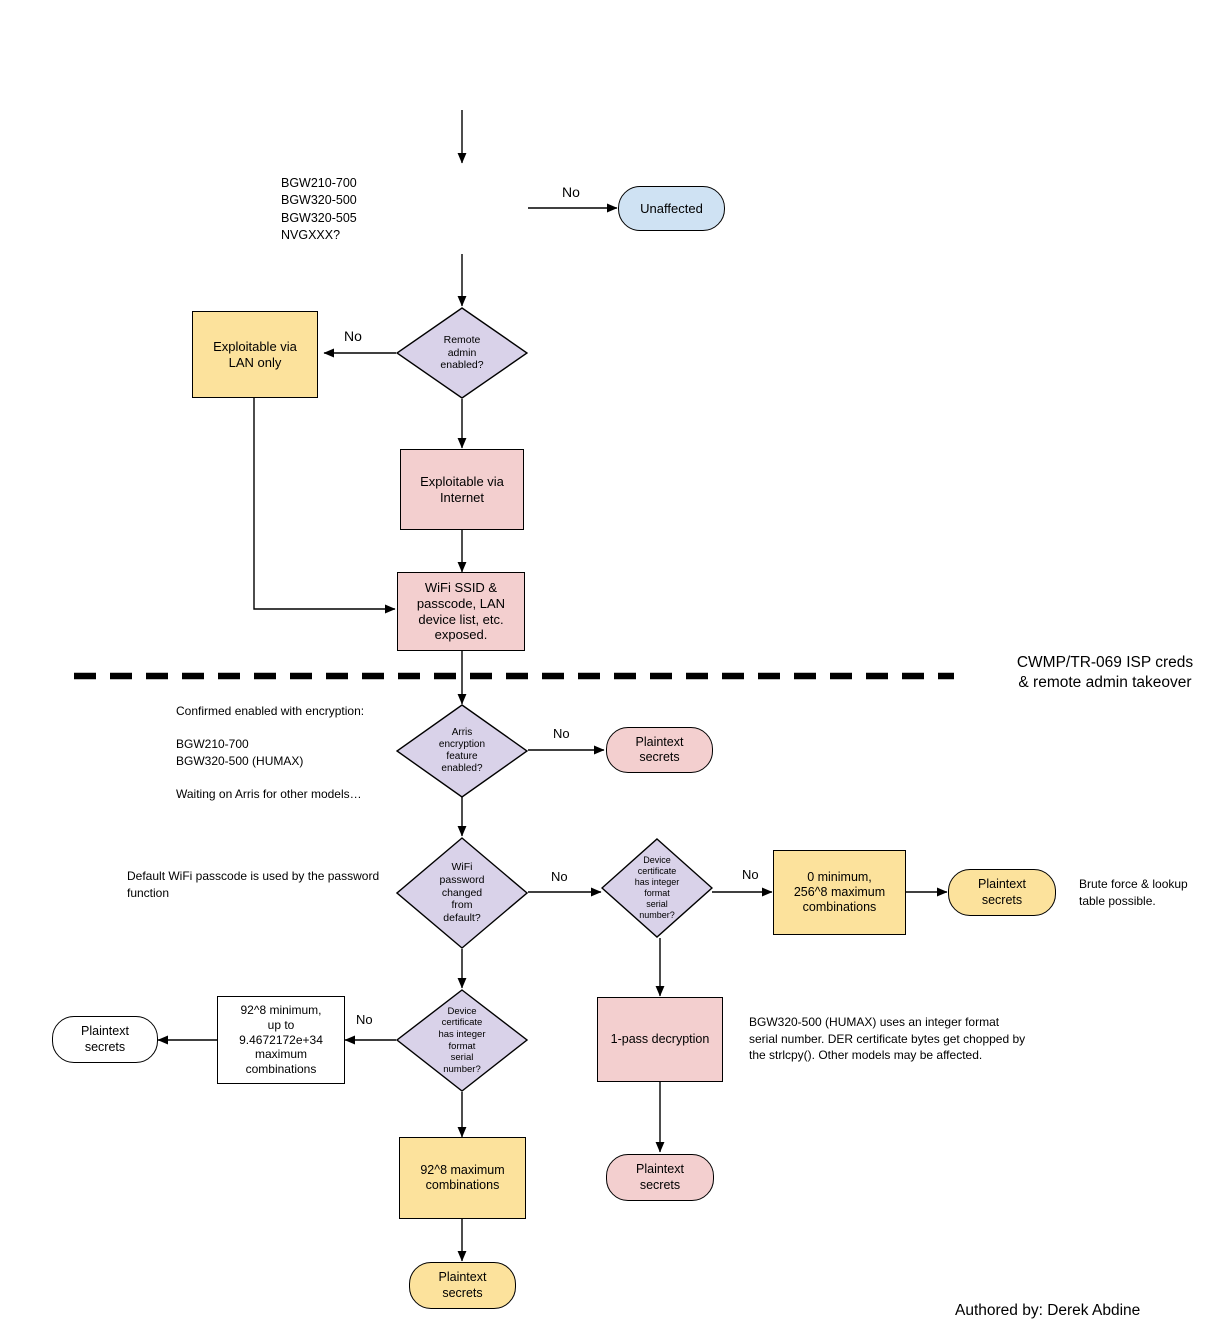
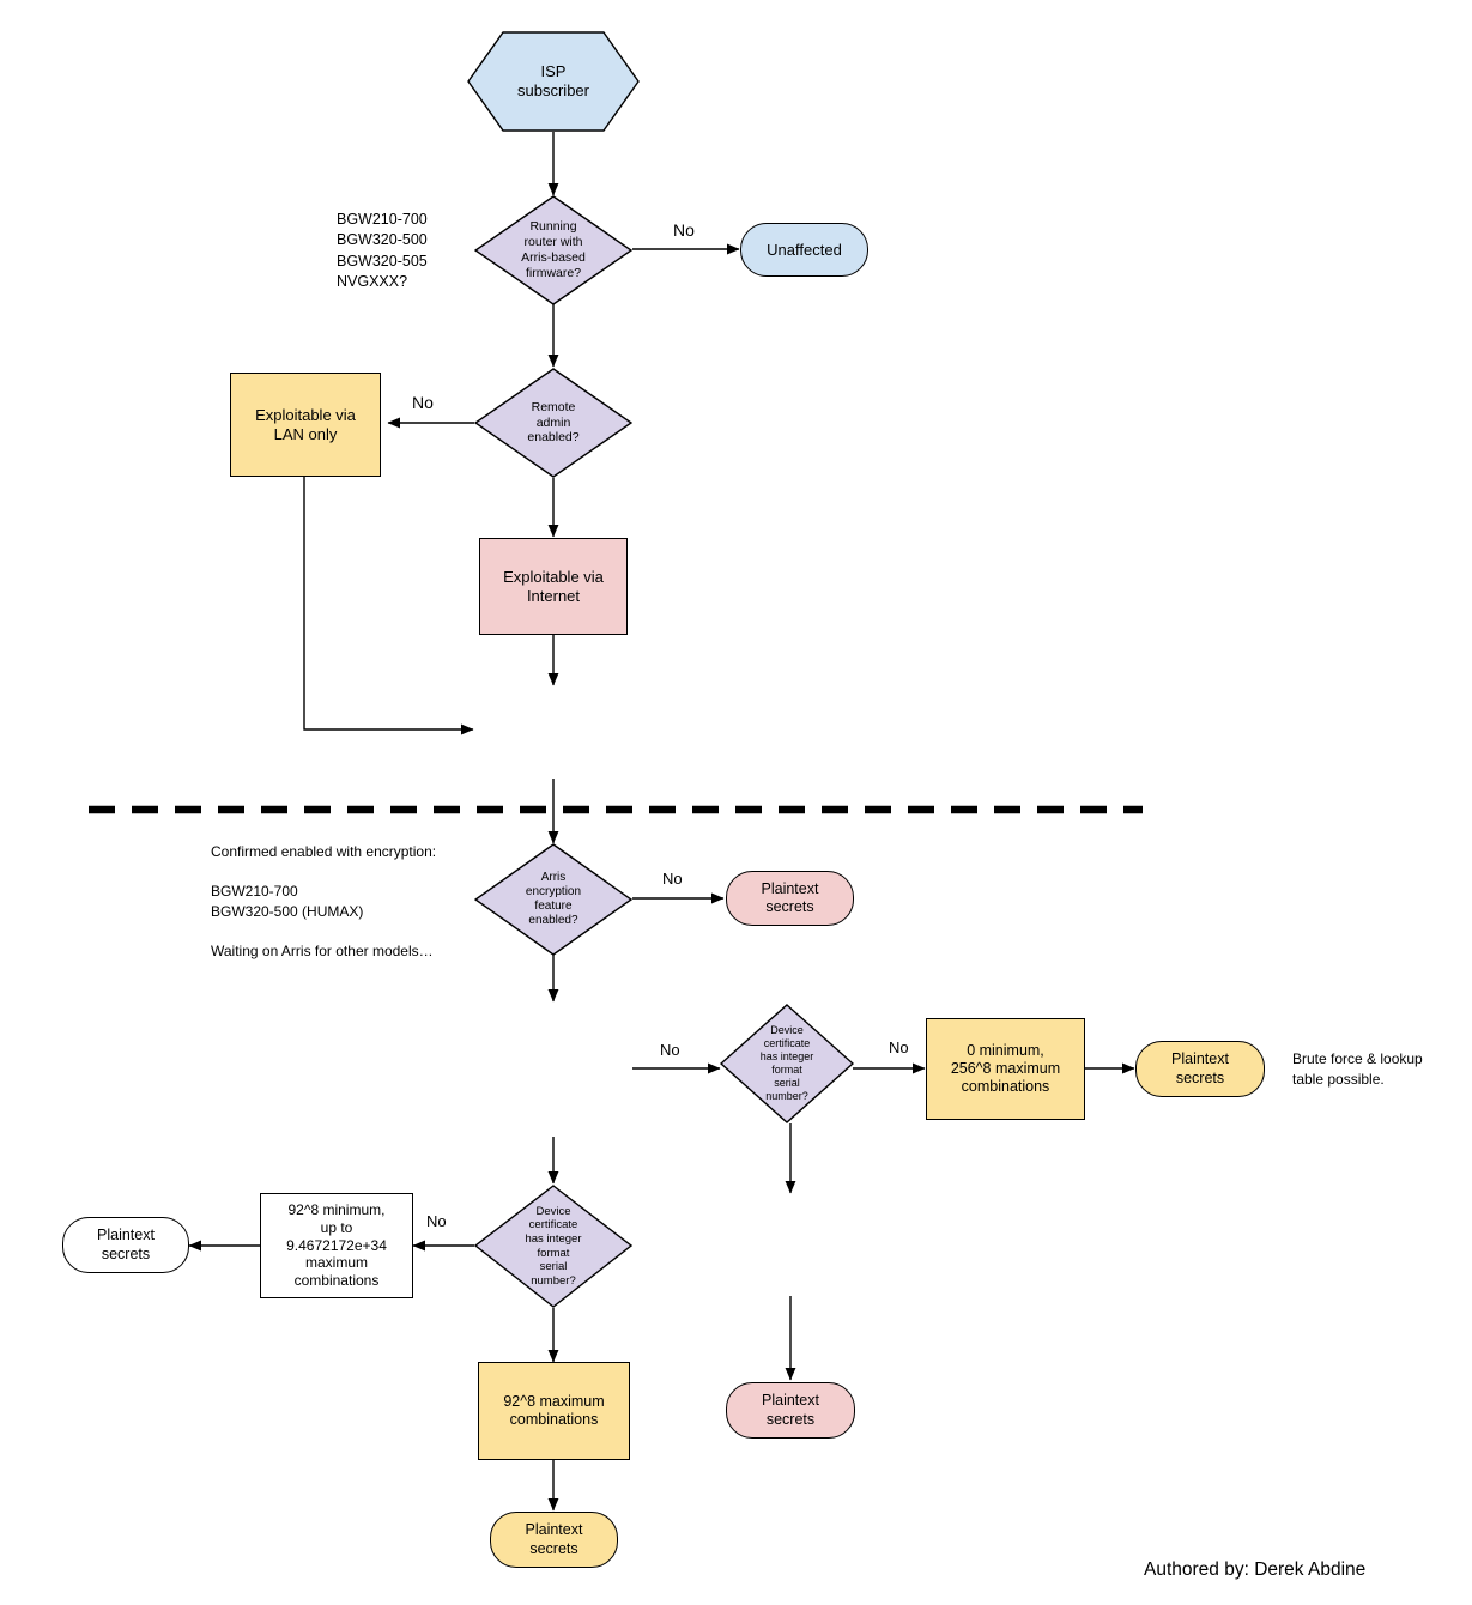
+ ISP
+ subscriber
+ Running
+ router with
+ Arris-based
+ firmware?
  Unaffected
  Remote
  admin
  enabled?
  Exploitable via
  LAN only
  Exploitable via
  Internet
- WiFi SSID &
- passcode, LAN
- device list, etc.
- exposed.
  Arris
  encryption
  feature
  enabled?
  Plaintext
  secrets
- WiFi
- password
- changed
- from
- default?
  Device
  certificate
  has integer
  format
  serial
  number?
  0 minimum,
  256^8 maximum
  combinations
  Plaintext
  secrets
  Device
  certificate
  has integer
  format
  serial
  number?
  92^8 minimum,
  up to
  9.4672172e+34
  maximum
  combinations
  Plaintext
  secrets
- 1-pass decryption
  Plaintext
  secrets
  92^8 maximum
  combinations
  Plaintext
  secrets
  No
  No
  No
  No
  No
  No
  BGW210-700
  BGW320-500
  BGW320-505
  NVGXXX?
  Confirmed enabled with encryption:
  BGW210-700
  BGW320-500 (HUMAX)
  Waiting on Arris for other models…
- Default WiFi passcode is used by the password
- function
  Brute force & lookup
  table possible.
- BGW320-500 (HUMAX) uses an integer format
- serial number. DER certificate bytes get chopped by
- the strlcpy(). Other models may be affected.
- CWMP/TR-069 ISP creds
- & remote admin takeover
  Authored by: Derek Abdine
